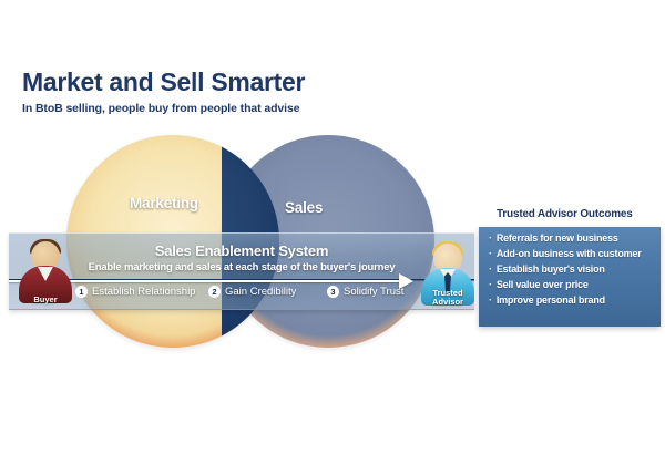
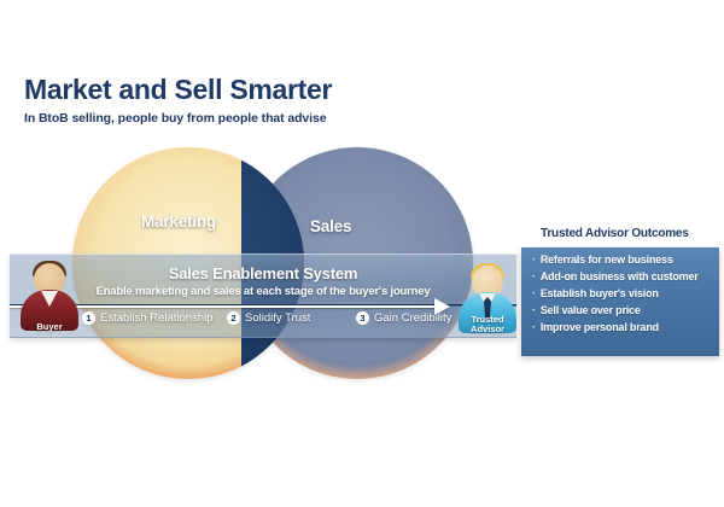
  Market and Sell Smarter
  In BtoB selling, people buy from people that advise
  Marketing
  Sales
  Sales Enablement System
  Enable marketing and sales at each stage of the buyer's journey
  1
  Establish Relationship
  2
- Gain Credibility
+ Solidify Trust
  3
- Solidify Trust
+ Gain Credibility
  Buyer
  Trusted
  Advisor
  Trusted Advisor Outcomes
  ·
  Referrals for new business
  ·
  Add-on business with customer
  ·
  Establish buyer's vision
  ·
  Sell value over price
  ·
  Improve personal brand
